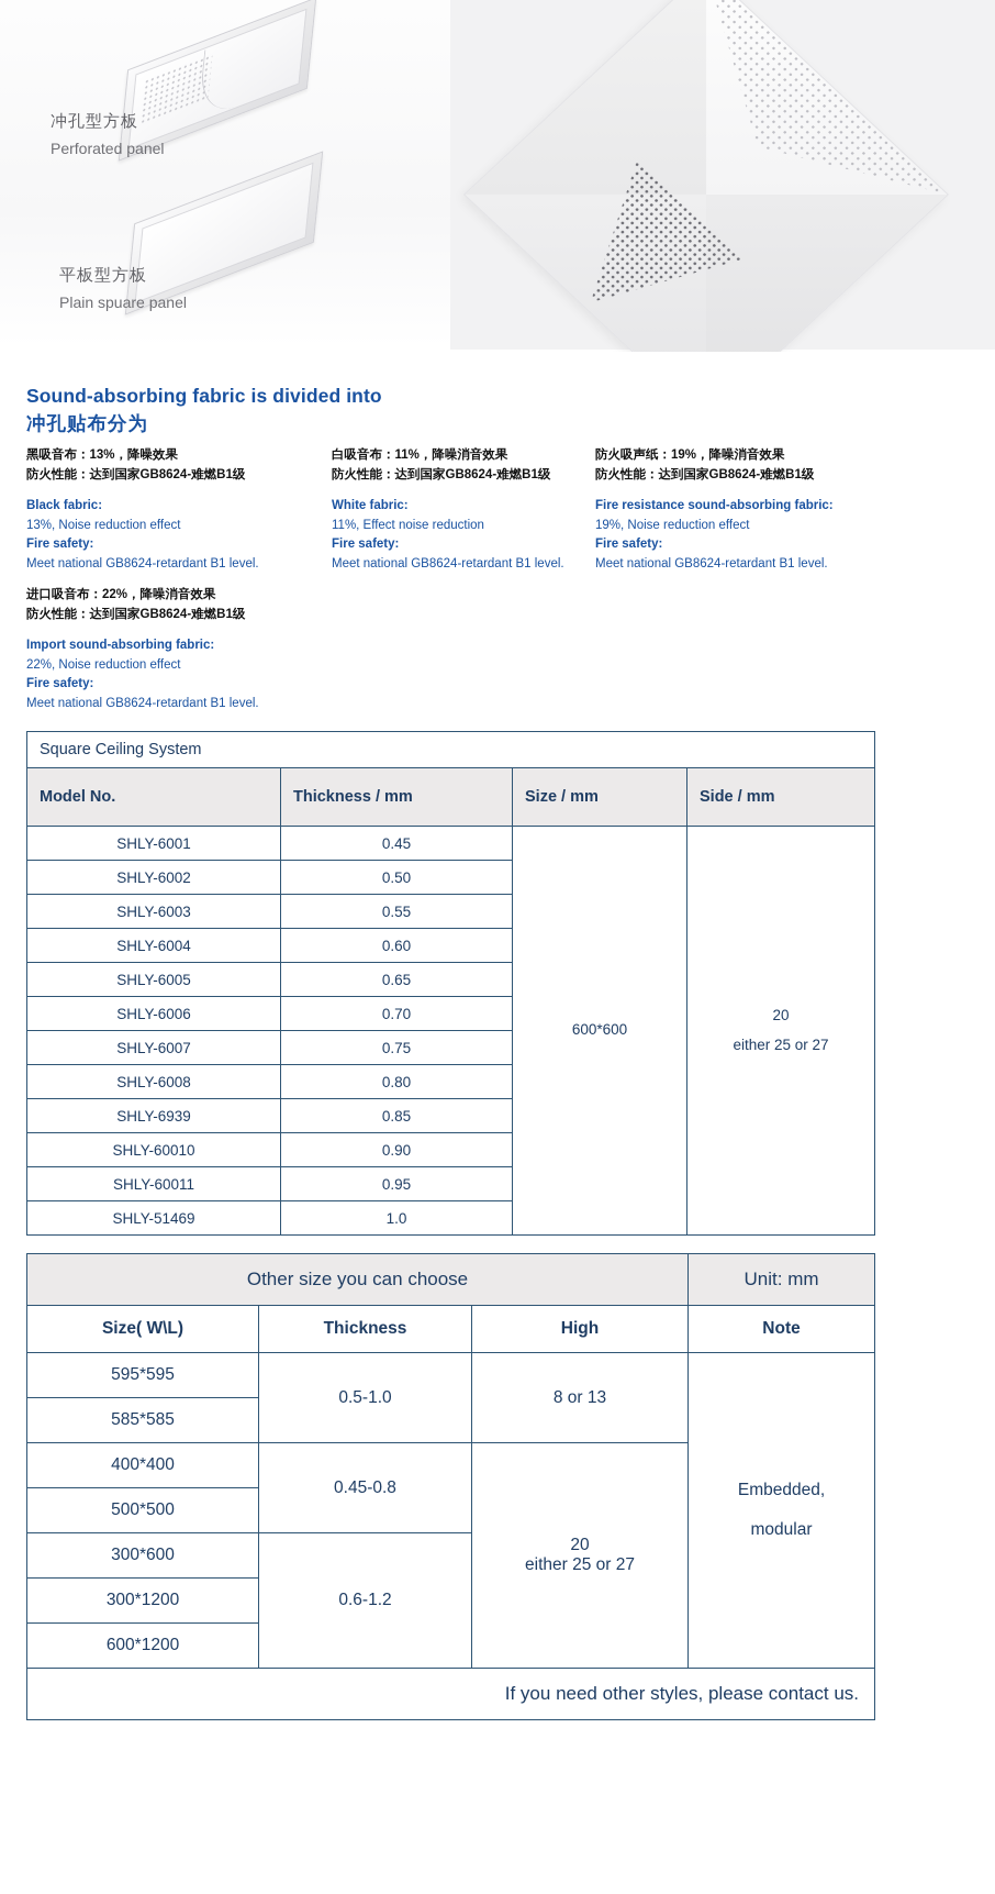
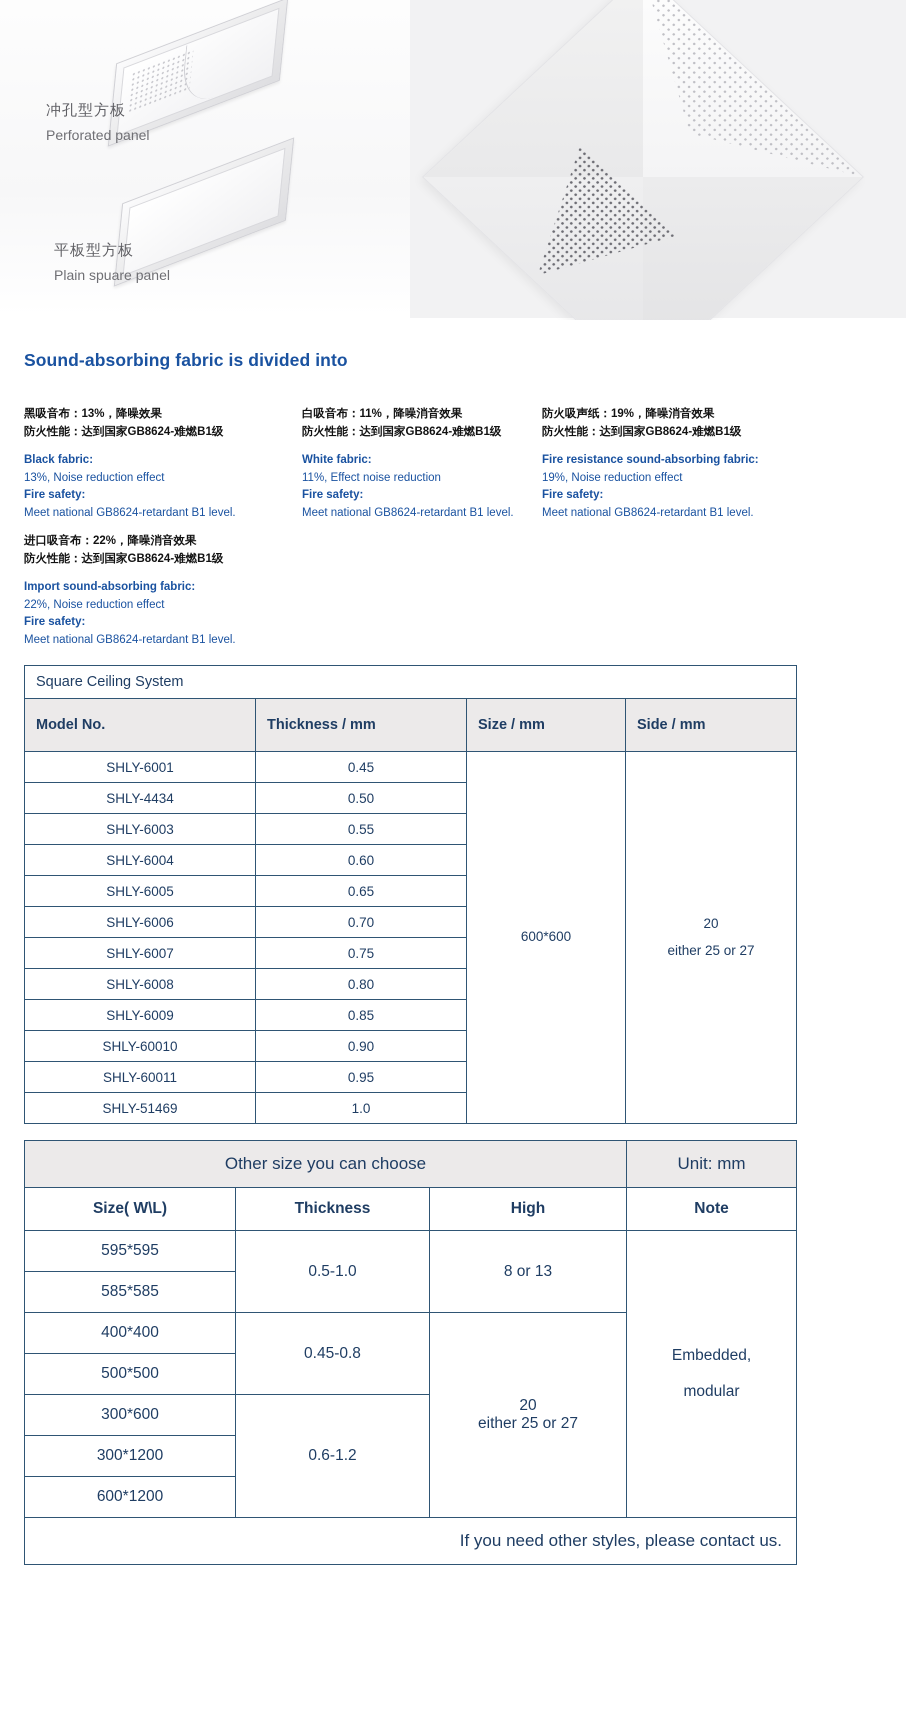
  冲孔型方板
  Perforated panel
  平板型方板
  Plain spuare panel
  Sound-absorbing fabric is divided into
- 冲孔贴布分为
  黑吸音布：13%，降噪效果
  防火性能：达到国家GB8624-难燃B1级
  Black fabric:
  13%, Noise reduction effect
  Fire safety:
  Meet national GB8624-retardant B1 level.
  白吸音布：11%，降噪消音效果
  防火性能：达到国家GB8624-难燃B1级
  White fabric:
  11%, Effect noise reduction
  Fire safety:
  Meet national GB8624-retardant B1 level.
  防火吸声纸：19%，降噪消音效果
  防火性能：达到国家GB8624-难燃B1级
  Fire resistance sound-absorbing fabric:
  19%, Noise reduction effect
  Fire safety:
  Meet national GB8624-retardant B1 level.
  进口吸音布：22%，降噪消音效果
  防火性能：达到国家GB8624-难燃B1级
  Import sound-absorbing fabric:
  22%, Noise reduction effect
  Fire safety:
  Meet national GB8624-retardant B1 level.
  Square Ceiling System
  Model No.	Thickness / mm	Size / mm	Side / mm
  SHLY-6001	0.45	600*600	20either 25 or 27
- SHLY-6002	0.50
+ SHLY-4434	0.50
  SHLY-6003	0.55
  SHLY-6004	0.60
  SHLY-6005	0.65
  SHLY-6006	0.70
  SHLY-6007	0.75
  SHLY-6008	0.80
- SHLY-6939	0.85
+ SHLY-6009	0.85
  SHLY-60010	0.90
  SHLY-60011	0.95
  SHLY-51469	1.0
  Other size you can choose	Unit: mm
  Size( W\L)	Thickness	High	Note
  595*595	0.5-1.0	8 or 13	Embedded,modular
  585*585
  400*400	0.45-0.8	20either 25 or 27
  500*500
  300*600	0.6-1.2
  300*1200
  600*1200
  If you need other styles, please contact us.
